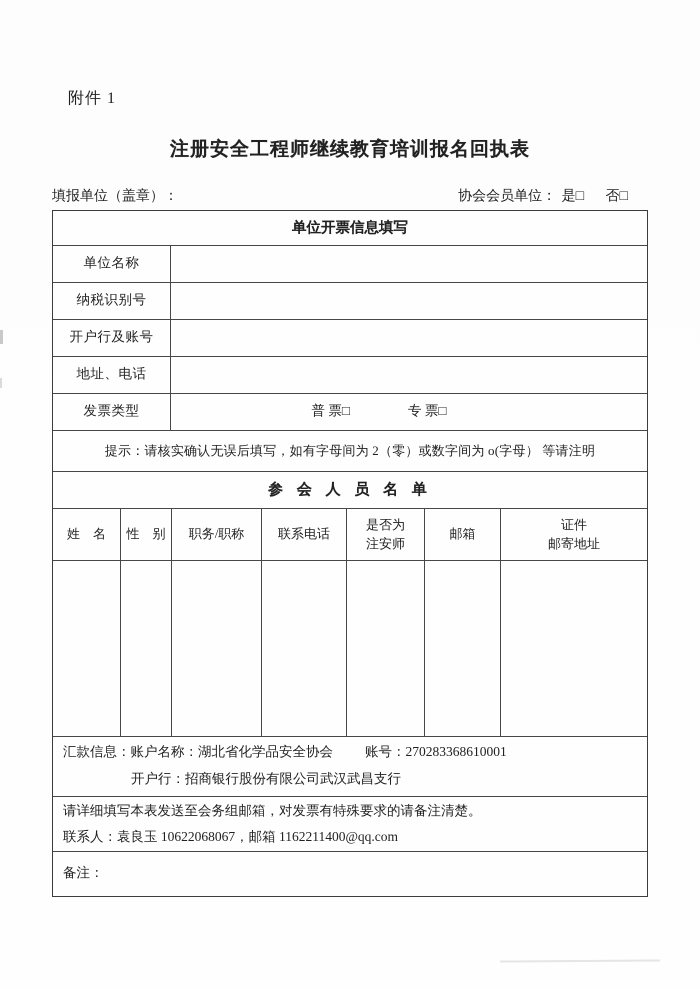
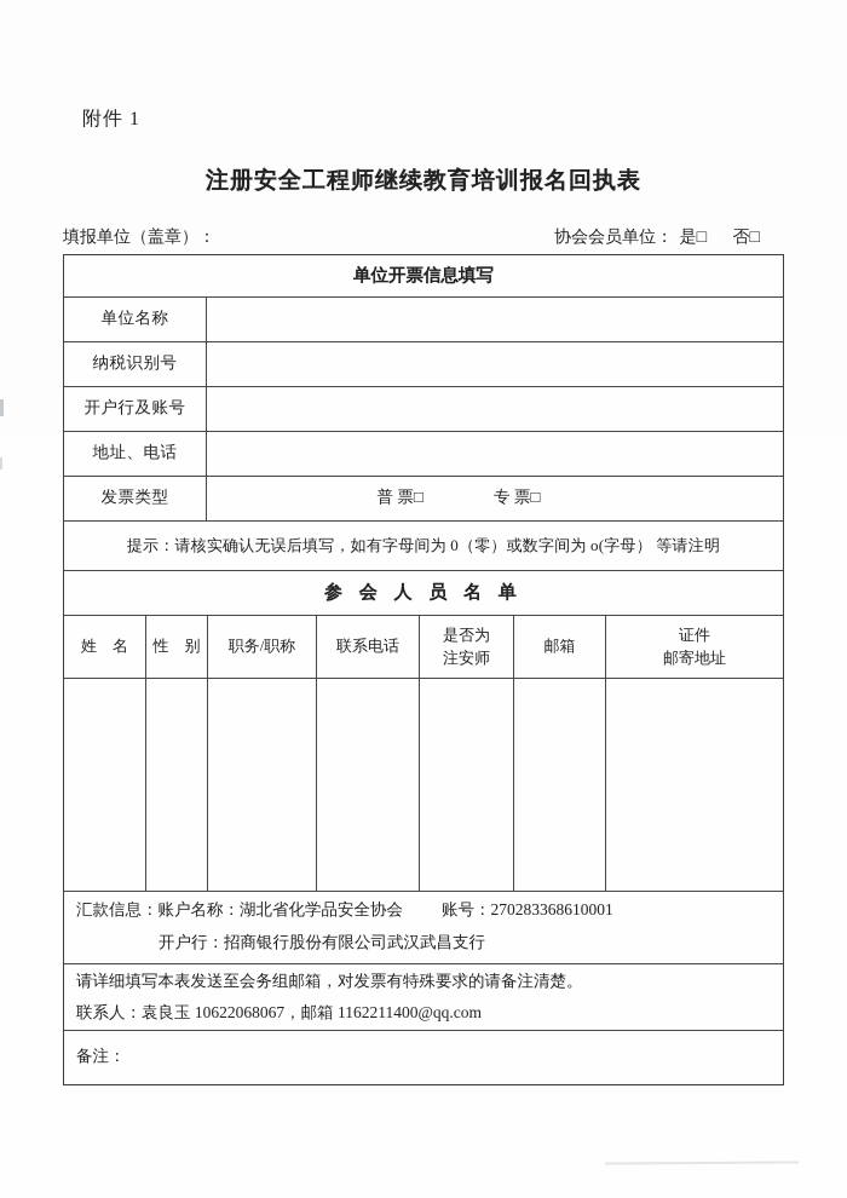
  附件 1
  注册安全工程师继续教育培训报名回执表
  填报单位（盖章）：
  协会会员单位： 是□ 否□
  单位开票信息填写
  单位名称
  纳税识别号
  开户行及账号
  地址、电话
  发票类型
  普 票□
  专 票□
- 提示：请核实确认无误后填写，如有字母间为 2（零）或数字间为 o(字母） 等请注明
+ 提示：请核实确认无误后填写，如有字母间为 0（零）或数字间为 o(字母） 等请注明
  参 会 人 员 名 单
  姓 名
  性 别
  职务/职称
  联系电话
  是否为
  注安师
  邮箱
  证件
  邮寄地址
  汇款信息：账户名称：湖北省化学品安全协会
  账号：270283368610001
  开户行：招商银行股份有限公司武汉武昌支行
  请详细填写本表发送至会务组邮箱，对发票有特殊要求的请备注清楚。
  联系人：袁良玉 10622068067，邮箱 1162211400@qq.com
  备注：
